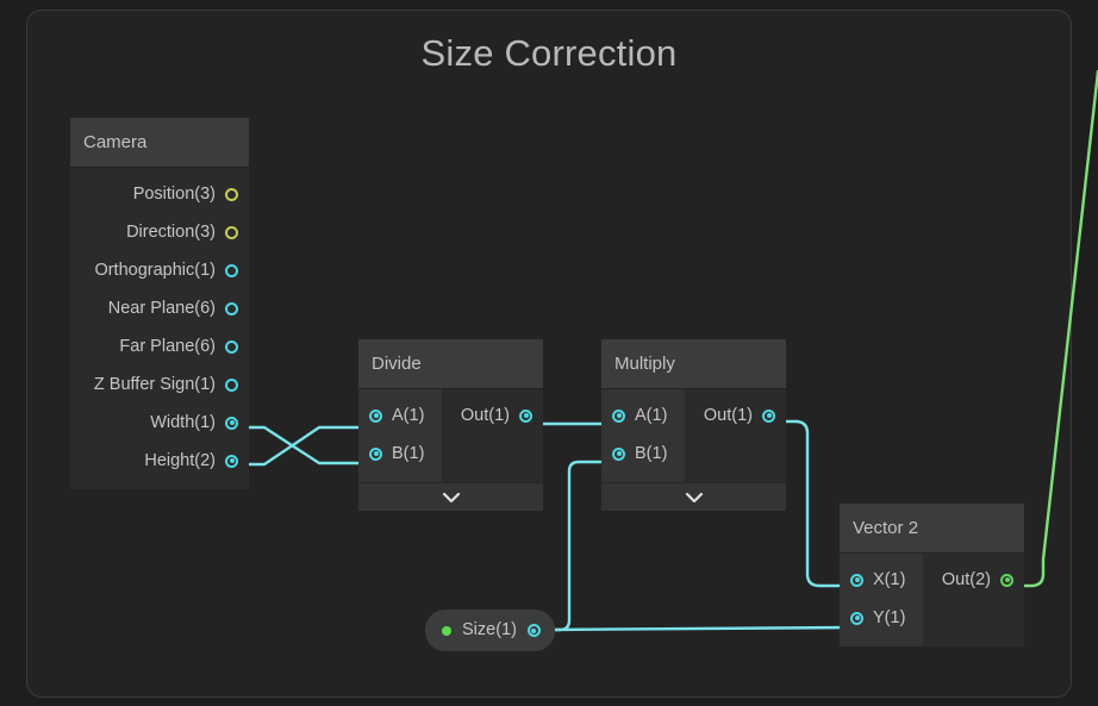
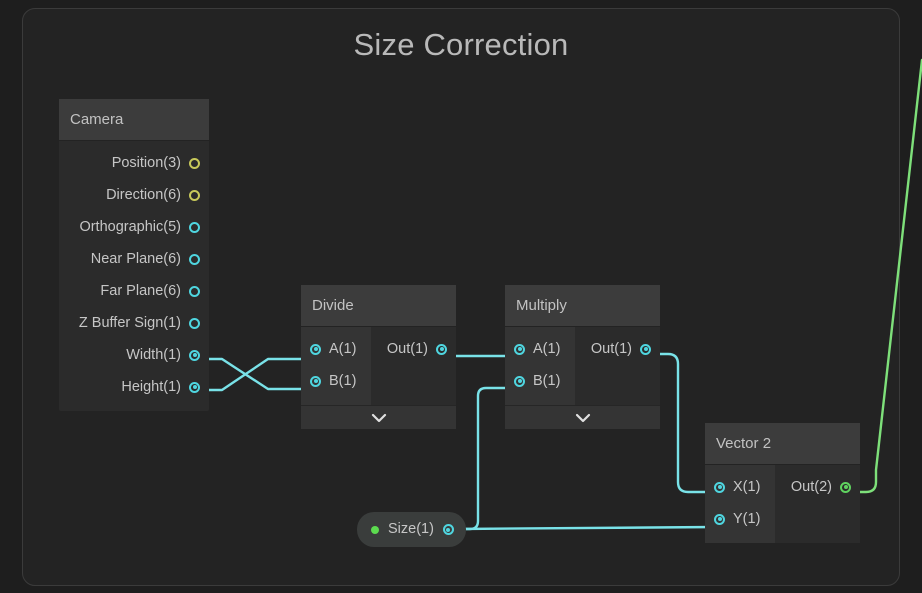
  Size Correction
  Camera
  Position(3)
- Direction(3)
+ Direction(6)
- Orthographic(1)
+ Orthographic(5)
  Near Plane(6)
  Far Plane(6)
  Z Buffer Sign(1)
  Width(1)
- Height(2)
+ Height(1)
  Divide
  A(1)
  B(1)
  Out(1)
  Multiply
  A(1)
  B(1)
  Out(1)
  Vector 2
  X(1)
  Y(1)
  Out(2)
  Size(1)
